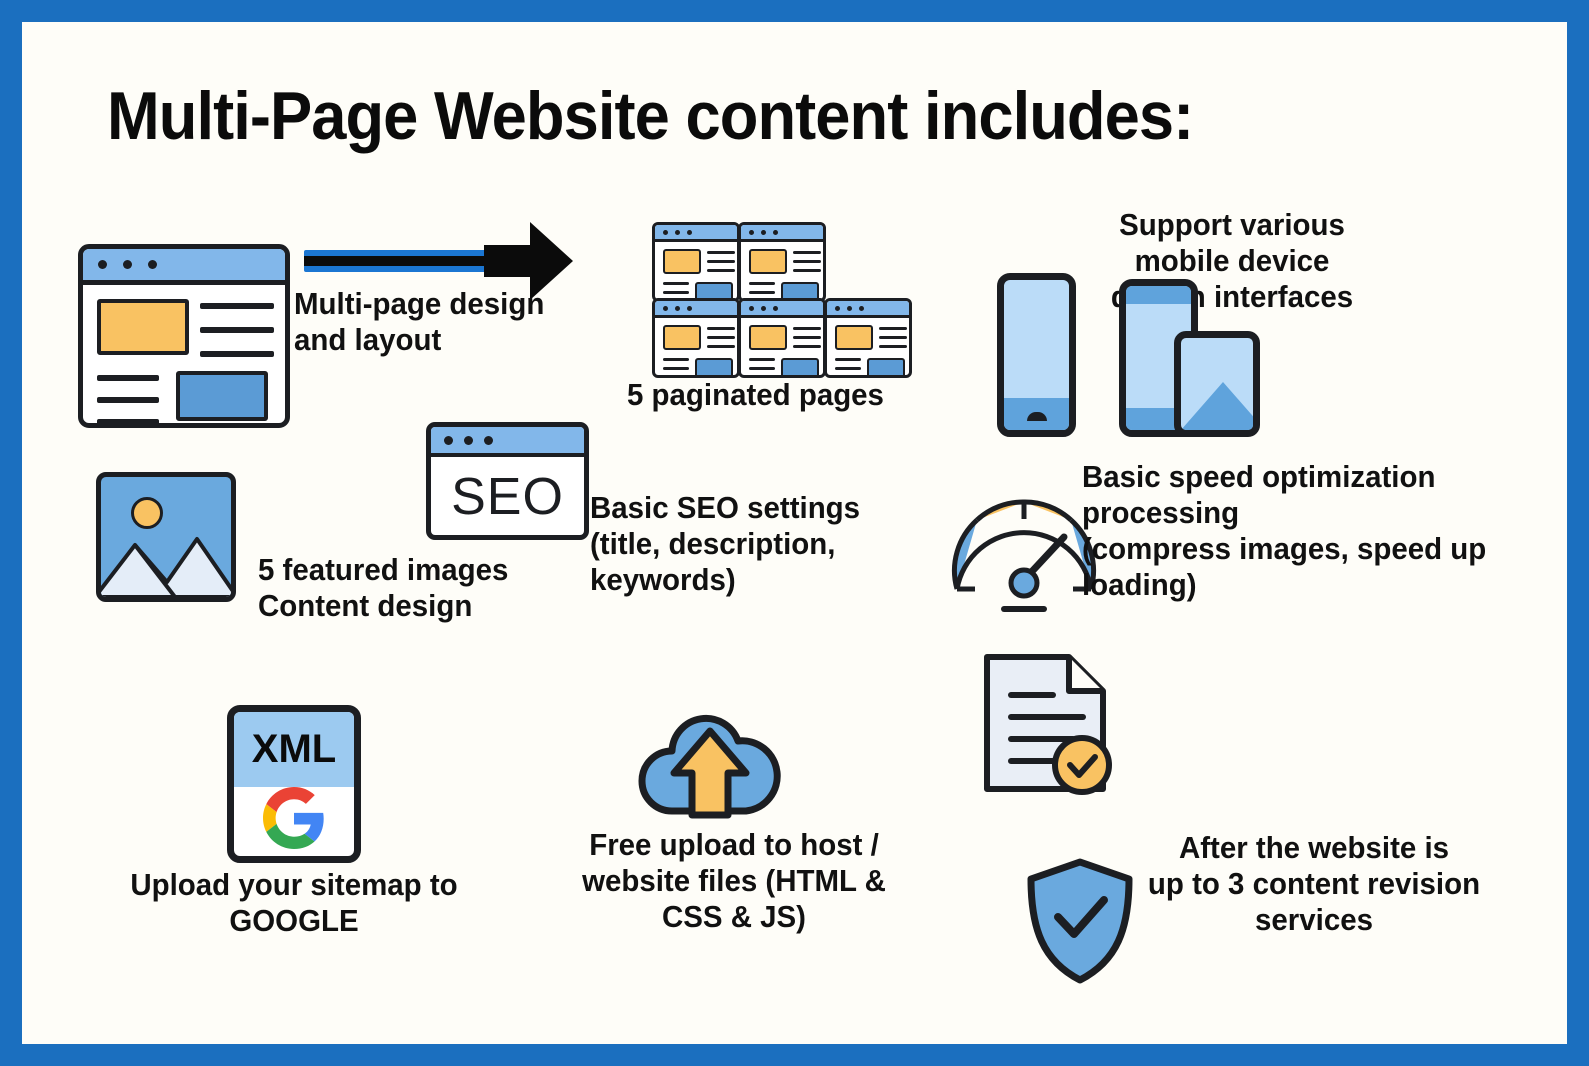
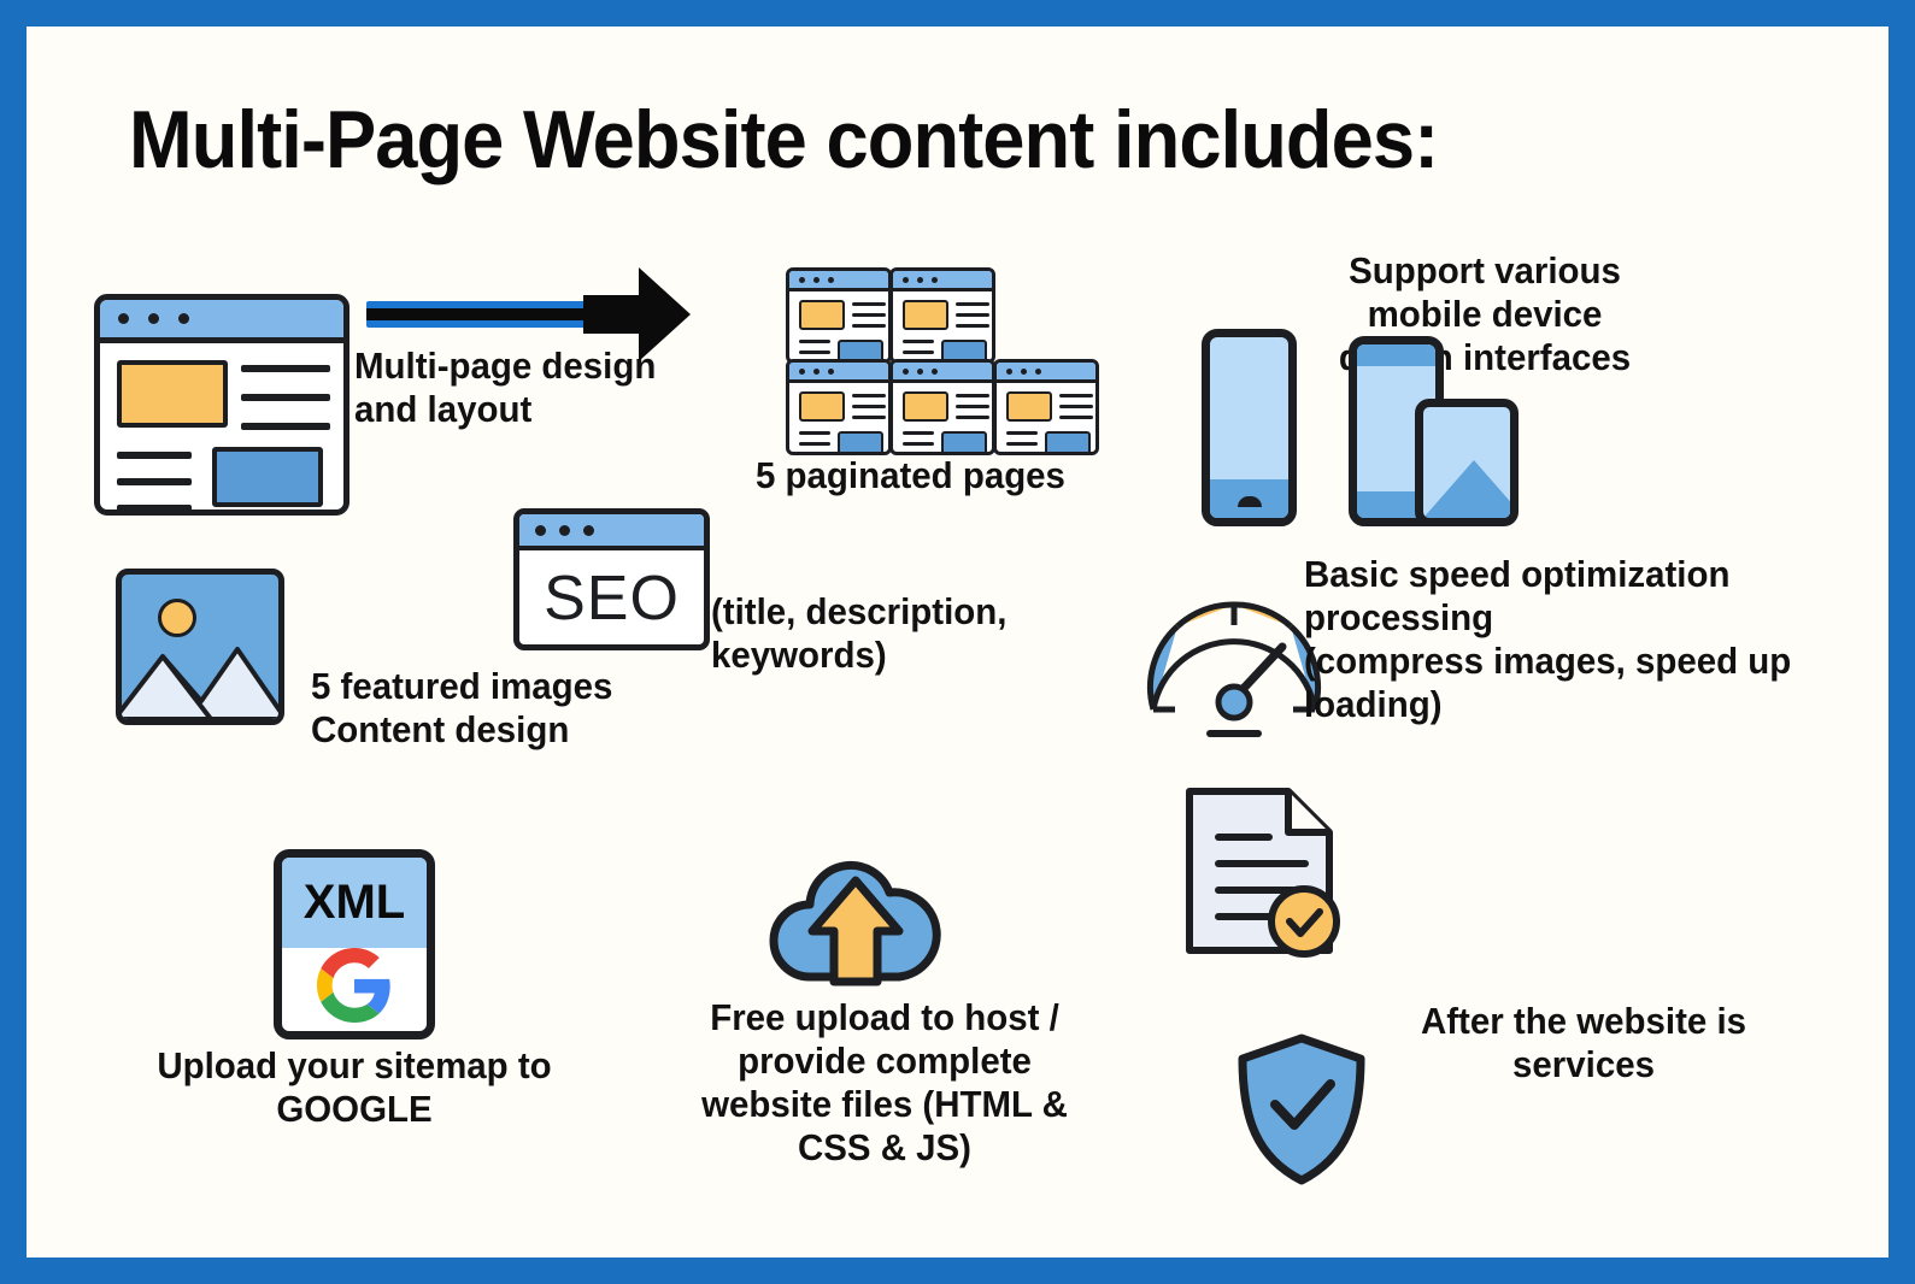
  Multi-Page Website content includes:
  Multi-page design
  and layout
  5 paginated pages
  Support various
  mobile device
  5 featured images
  Content design
  SEO
- Basic SEO settings
  (title, description,
  keywords)
  Basic speed optimization
  processing
  (compress images, speed up
  loading)
  XML
  Upload your sitemap to
  GOOGLE
  Free upload to host /
+ provide complete
  website files (HTML &
  CSS & JS)
  After the website is
- up to 3 content revision
  services
